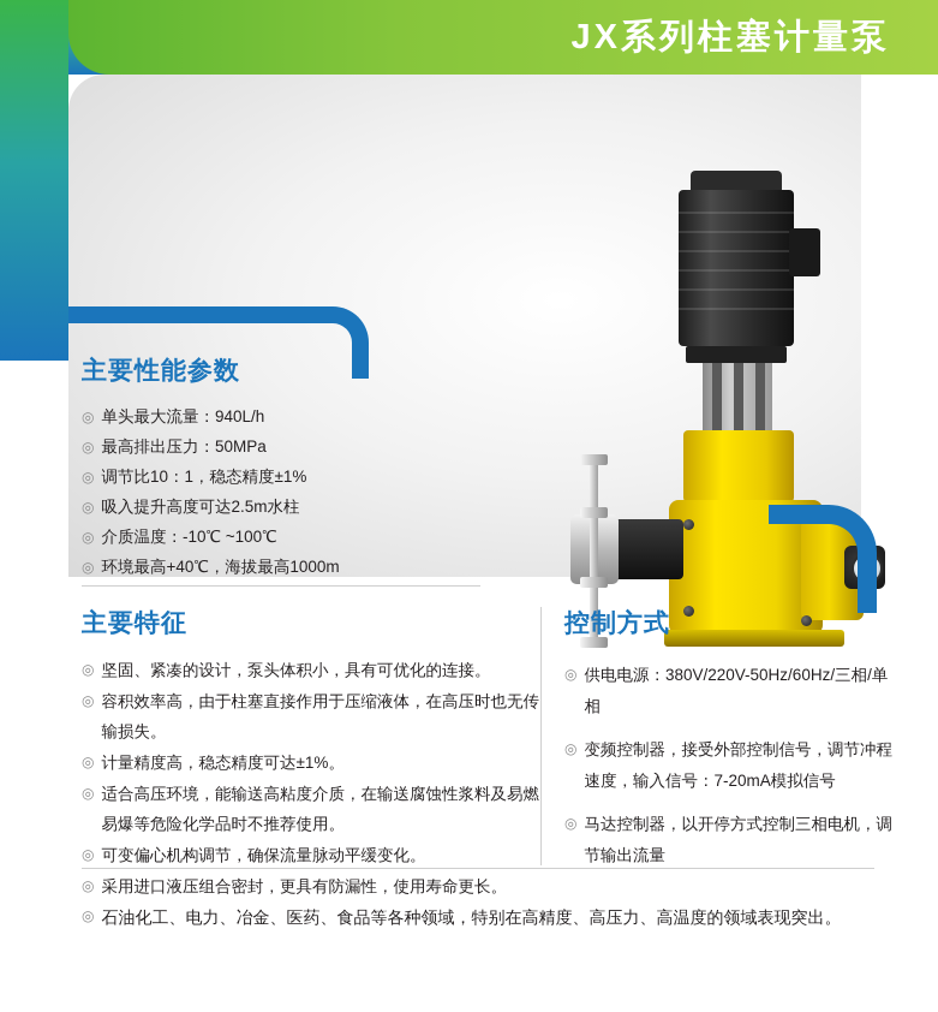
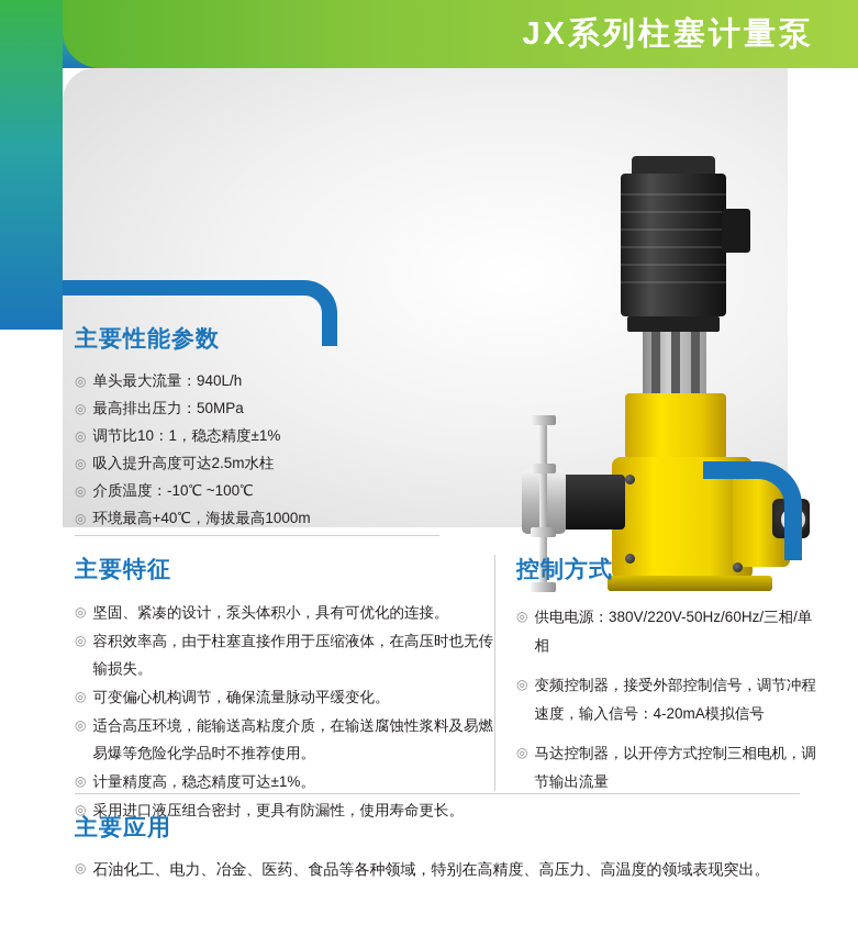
  JX系列柱塞计量泵
  主要性能参数
  ◎
  单头最大流量：940L/h
  ◎
  最高排出压力：50MPa
  ◎
  调节比10：1，稳态精度±1%
  ◎
  吸入提升高度可达2.5m水柱
  ◎
  介质温度：-10℃ ~100℃
  ◎
  环境最高+40℃，海拔最高1000m
  主要特征
  ◎
  坚固、紧凑的设计，泵头体积小，具有可优化的连接。
  ◎
  容积效率高，由于柱塞直接作用于压缩液体，在高压时也无传输损失。
  ◎
- 计量精度高，稳态精度可达±1%。
+ 可变偏心机构调节，确保流量脉动平缓变化。
  ◎
  适合高压环境，能输送高粘度介质，在输送腐蚀性浆料及易燃易爆等危险化学品时不推荐使用。
  ◎
- 可变偏心机构调节，确保流量脉动平缓变化。
+ 计量精度高，稳态精度可达±1%。
  ◎
  采用进口液压组合密封，更具有防漏性，使用寿命更长。
  控制方式
  ◎
  供电电源：380V/220V-50Hz/60Hz/三相/单相
  ◎
- 变频控制器，接受外部控制信号，调节冲程速度，输入信号：7-20mA模拟信号
+ 变频控制器，接受外部控制信号，调节冲程速度，输入信号：4-20mA模拟信号
  ◎
  马达控制器，以开停方式控制三相电机，调节输出流量
+ 主要应用
  ◎
  石油化工、电力、冶金、医药、食品等各种领域，特别在高精度、高压力、高温度的领域表现突出。
